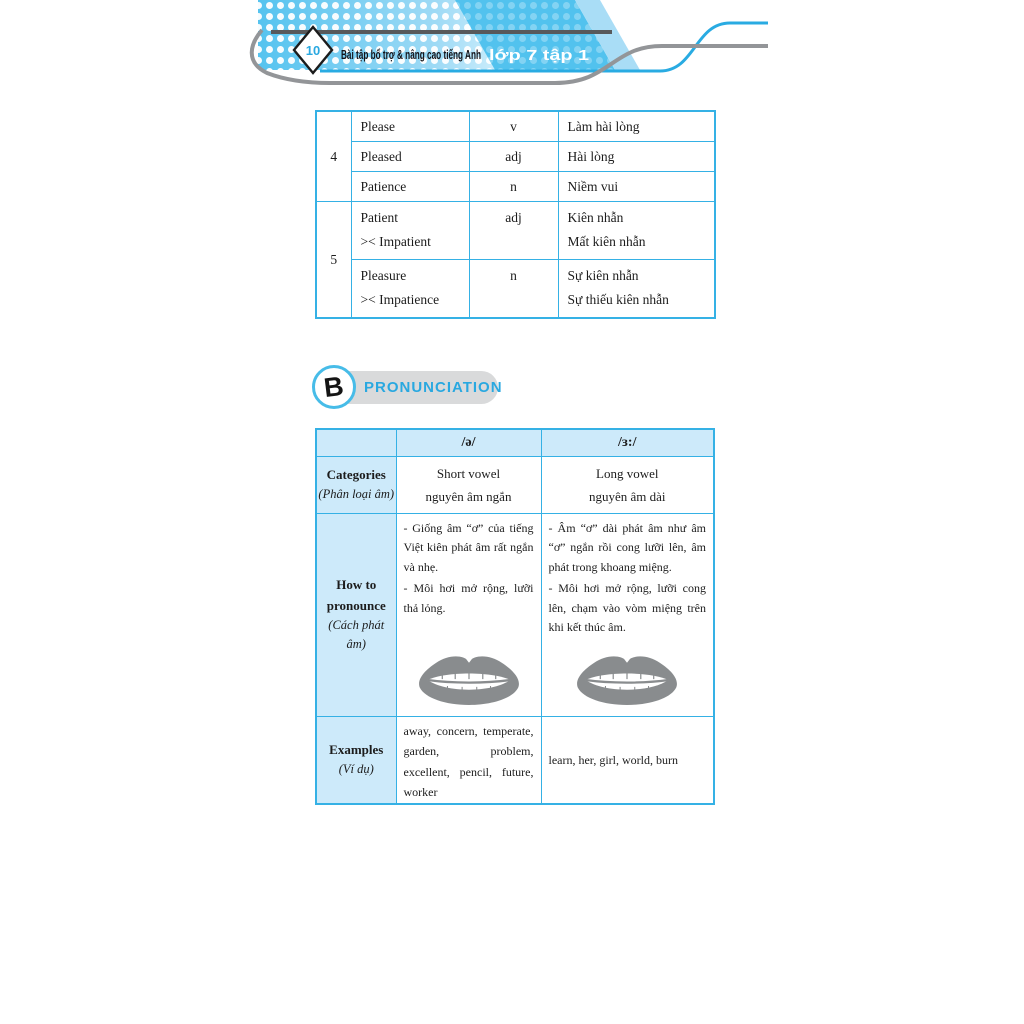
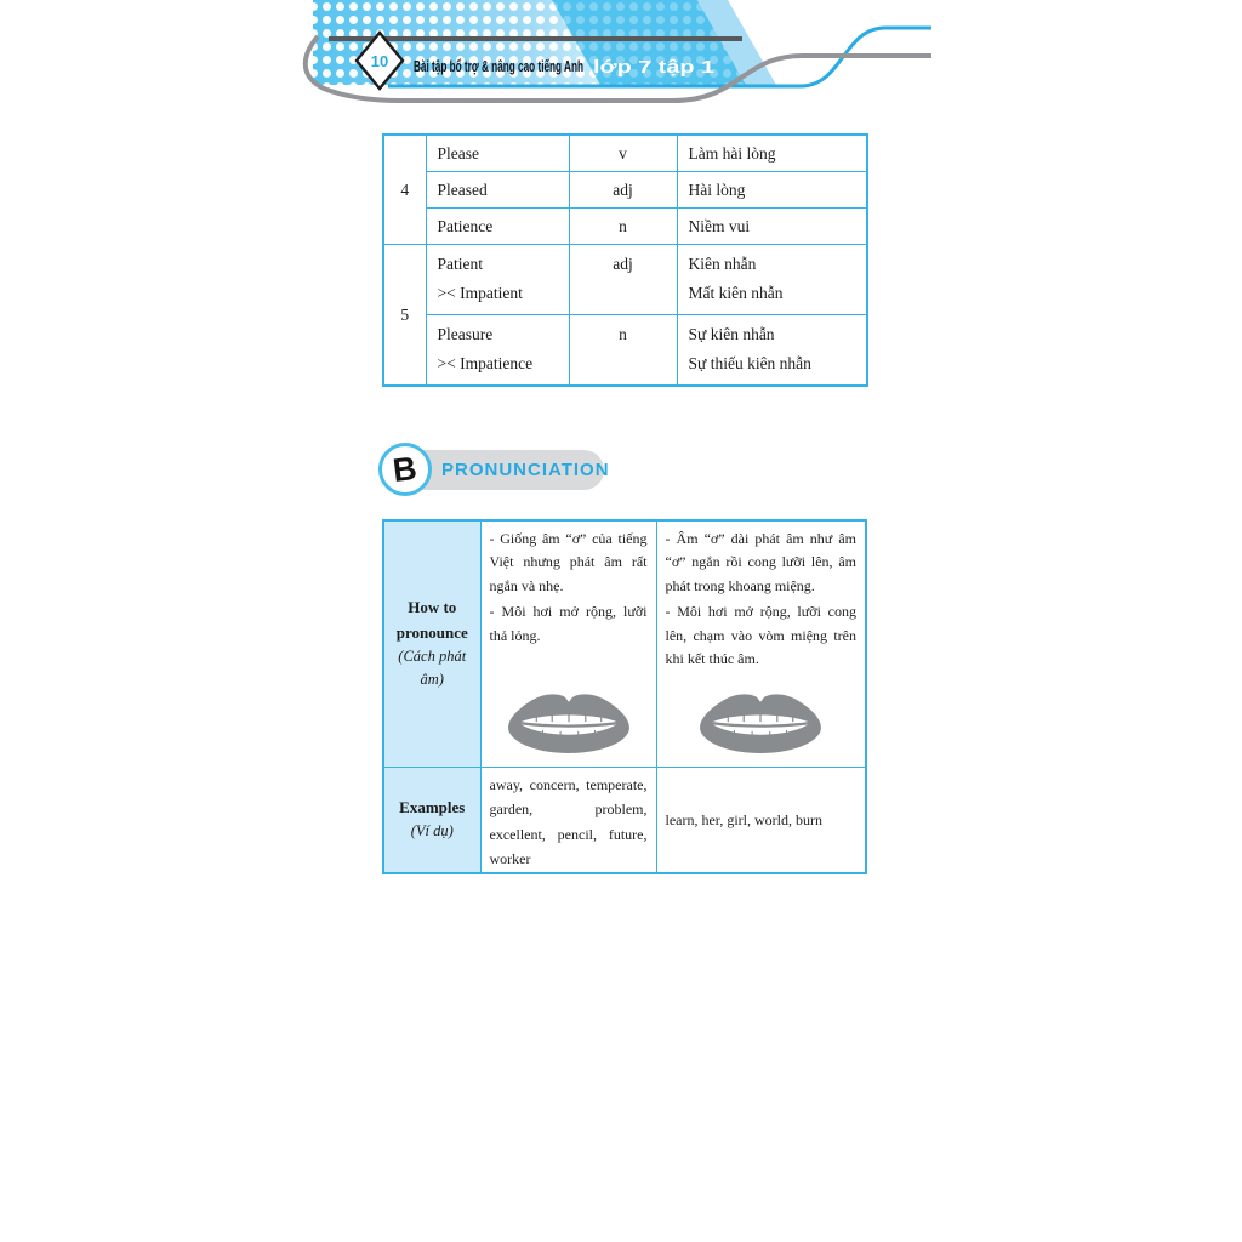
  10
  Bài tập bổ trợ & nâng cao tiếng Anh
  lớp 7 tập 1
  4	Please	v	Làm hài lòng
  Pleased	adj	Hài lòng
  Patience	n	Niềm vui
  5	Patient >< Impatient	adj	Kiên nhẫn Mất kiên nhẫn
  Pleasure >< Impatience	n	Sự kiên nhẫn Sự thiếu kiên nhẫn
  PRONUNCIATION
- 	/ə/	/ɜ:/
- Categories (Phân loại âm)	Short vowel nguyên âm ngắn	Long vowel nguyên âm dài
- How to pronounce (Cách phát âm)	- Giống âm “ơ” của tiếng Việt kiên phát âm rất ngắn và nhẹ. - Môi hơi mở rộng, lưỡi thả lỏng.	- Âm “ơ” dài phát âm như âm “ơ” ngắn rồi cong lưỡi lên, âm phát trong khoang miệng. - Môi hơi mở rộng, lưỡi cong lên, chạm vào vòm miệng trên khi kết thúc âm.
+ How to pronounce (Cách phát âm)	- Giống âm “ơ” của tiếng Việt nhưng phát âm rất ngắn và nhẹ. - Môi hơi mở rộng, lưỡi thả lỏng.	- Âm “ơ” dài phát âm như âm “ơ” ngắn rồi cong lưỡi lên, âm phát trong khoang miệng. - Môi hơi mở rộng, lưỡi cong lên, chạm vào vòm miệng trên khi kết thúc âm.
  Examples (Ví dụ)	away, concern, temperate, garden, problem, excellent, pencil, future, worker	learn, her, girl, world, burn
